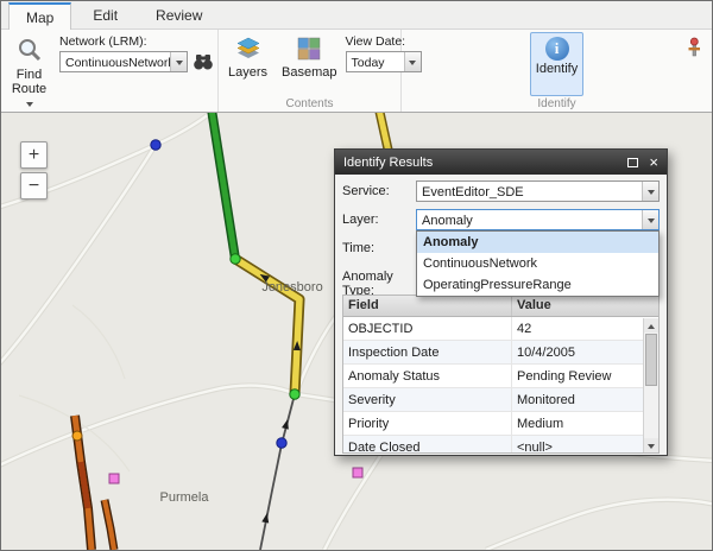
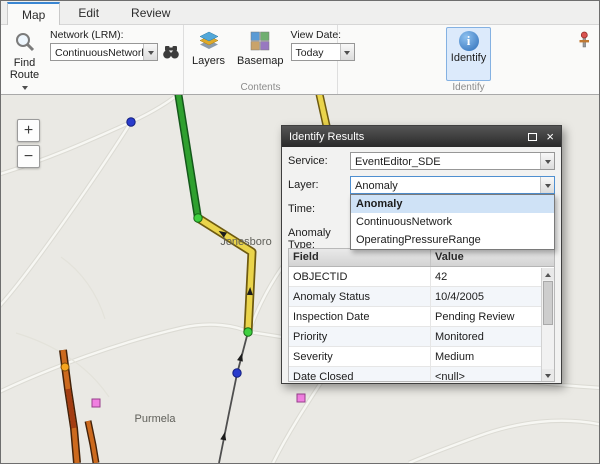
  Map
  Edit
  Review
  Find Route
  Network (LRM):
  ContinuousNetwor
  Layers
  Basemap
  View Date:
  Today
  Contents
  i
  Identify
  Identify
  Jonesboro
  Purmela
  +
  −
  Identify Results
  ×
  Service:
  EventEditor_SDE
  Layer:
  Anomaly
  Time:
  Anomaly Type:
  Field
  Value
  OBJECTID
  42
- Inspection Date
+ Anomaly Status
  10/4/2005
- Anomaly Status
+ Inspection Date
  Pending Review
- Severity
+ Priority
  Monitored
- Priority
+ Severity
  Medium
  Date Closed
  <null>
  Anomaly
  ContinuousNetwork
  OperatingPressureRange
